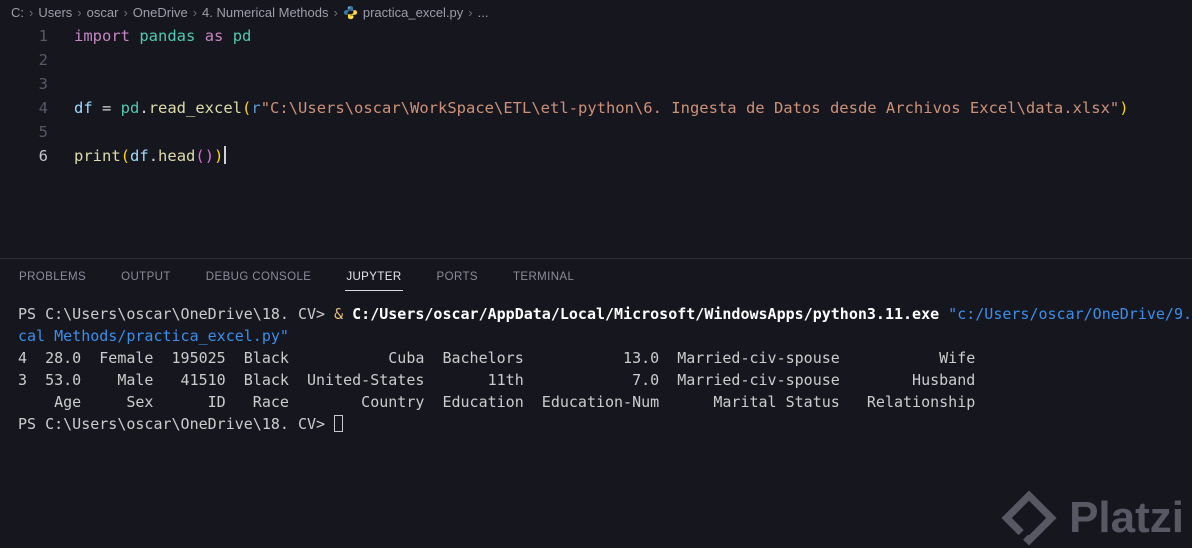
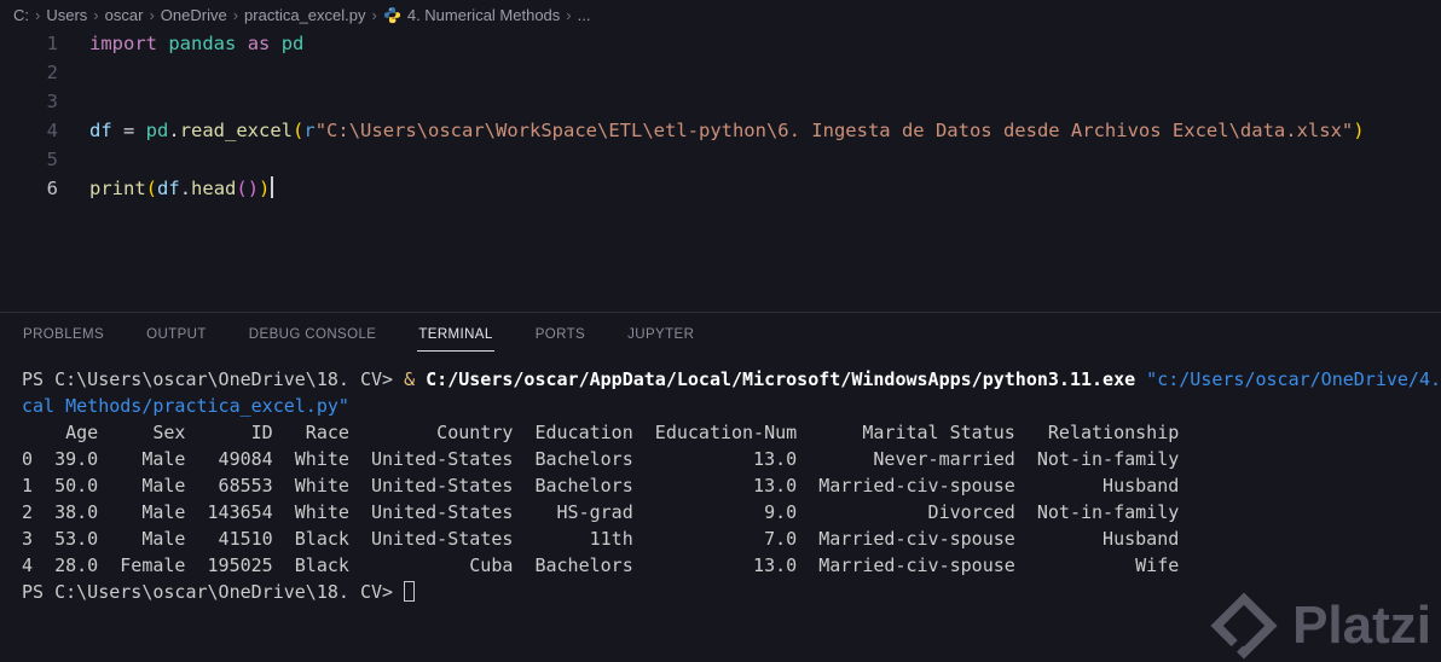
  C:
  ›
  Users
  ›
  oscar
  ›
  OneDrive
  ›
- 4. Numerical Methods
+ practica_excel.py
  ›
- practica_excel.py
+ 4. Numerical Methods
  ›
  ...
  1
  import pandas as pd
  2
  3
  4
  df = pd.read_excel(r"C:\Users\oscar\WorkSpace\ETL\etl-python\6. Ingesta de Datos desde Archivos Excel\data.xlsx")
  5
  6
  print(df.head())
  PROBLEMS
  OUTPUT
  DEBUG CONSOLE
- JUPYTER
+ TERMINAL
  PORTS
- TERMINAL
+ JUPYTER
- PS C:\Users\oscar\OneDrive\18. CV> & C:/Users/oscar/AppData/Local/Microsoft/WindowsApps/python3.11.exe "c:/Users/oscar/OneDrive/9.
+ PS C:\Users\oscar\OneDrive\18. CV> & C:/Users/oscar/AppData/Local/Microsoft/WindowsApps/python3.11.exe "c:/Users/oscar/OneDrive/4.
  cal Methods/practica_excel.py"
- 4 28.0 Female 195025 Black Cuba Bachelors 13.0 Married-civ-spouse Wife
+ Age Sex ID Race Country Education Education-Num Marital Status Relationship
+ 0 39.0 Male 49084 White United-States Bachelors 13.0 Never-married Not-in-family
+ 1 50.0 Male 68553 White United-States Bachelors 13.0 Married-civ-spouse Husband
+ 2 38.0 Male 143654 White United-States HS-grad 9.0 Divorced Not-in-family
  3 53.0 Male 41510 Black United-States 11th 7.0 Married-civ-spouse Husband
- Age Sex ID Race Country Education Education-Num Marital Status Relationship
+ 4 28.0 Female 195025 Black Cuba Bachelors 13.0 Married-civ-spouse Wife
  PS C:\Users\oscar\OneDrive\18. CV>
  Platzi
